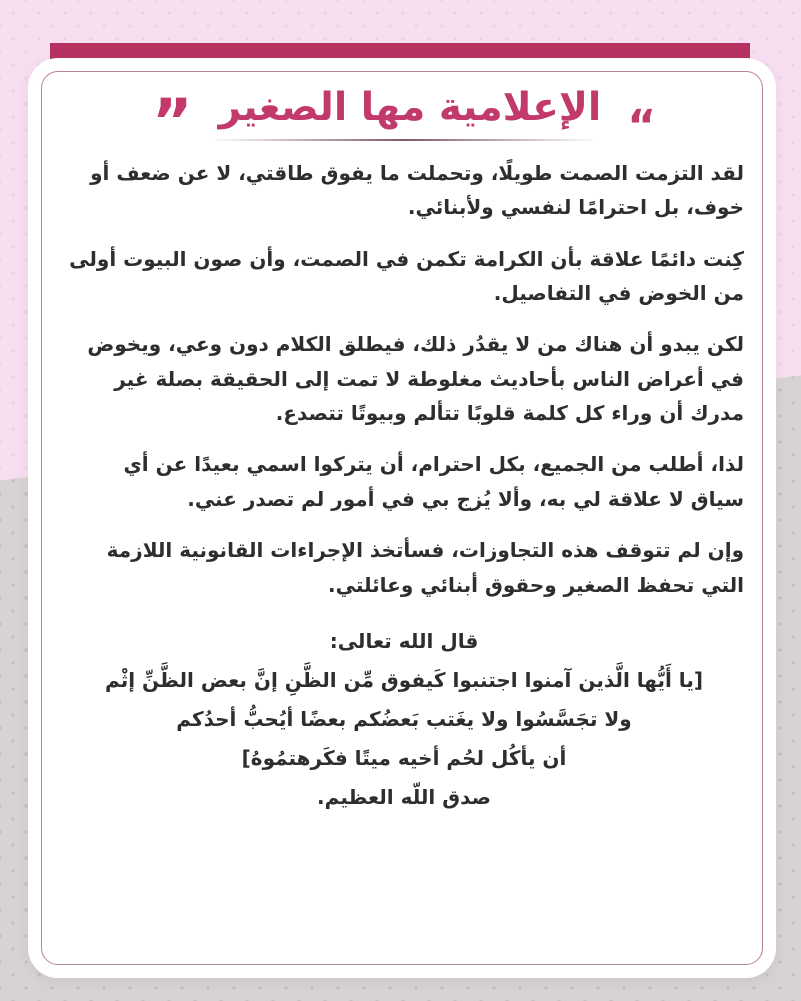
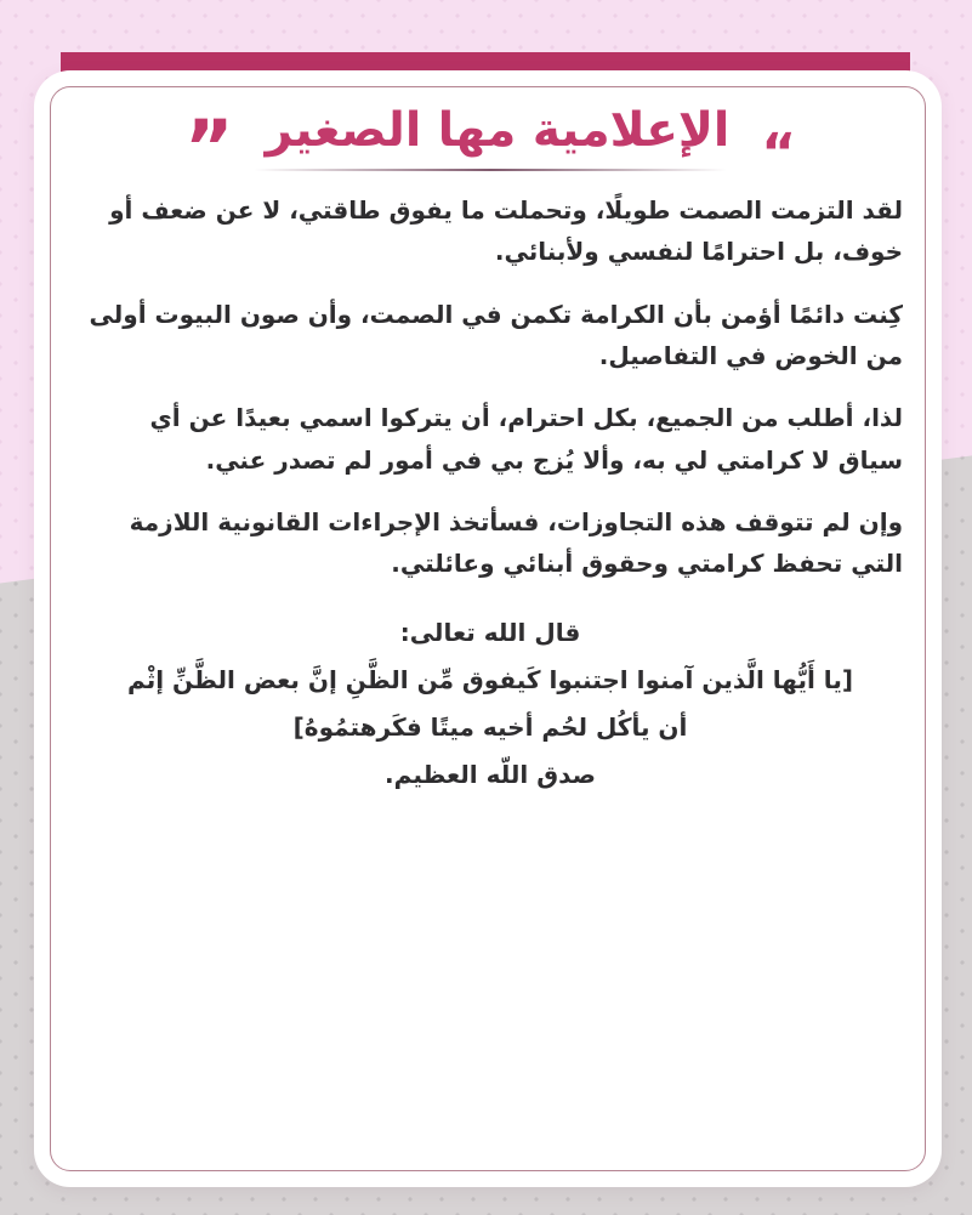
  “
  الإعلامية مها الصغير
  ”
  لقد التزمت الصمت طويلًا، وتحملت ما يفوق طاقتي، لا عن ضعف أو خوف، بل احترامًا لنفسي ولأبنائي.
- كِنت دائمًا علاقة بأن الكرامة تكمن في الصمت، وأن صون البيوت أولى من الخوض في التفاصيل.
+ كِنت دائمًا أؤمن بأن الكرامة تكمن في الصمت، وأن صون البيوت أولى من الخوض في التفاصيل.
- لكن يبدو أن هناك من لا يقدُر ذلك، فيطلق الكلام دون وعي، ويخوض في أعراض الناس بأحاديث مغلوطة لا تمت إلى الحقيقة بصلة غير مدرك أن وراء كل كلمة قلوبًا تتألم وبيوتًا تتصدع.
- لذا، أطلب من الجميع، بكل احترام، أن يتركوا اسمي بعيدًا عن أي سياق لا علاقة لي به، وألا يُزج بي في أمور لم تصدر عني.
+ لذا، أطلب من الجميع، بكل احترام، أن يتركوا اسمي بعيدًا عن أي سياق لا كرامتي لي به، وألا يُزج بي في أمور لم تصدر عني.
- وإن لم تتوقف هذه التجاوزات، فسأتخذ الإجراءات القانونية اللازمة التي تحفظ الصغير وحقوق أبنائي وعائلتي.
+ وإن لم تتوقف هذه التجاوزات، فسأتخذ الإجراءات القانونية اللازمة التي تحفظ كرامتي وحقوق أبنائي وعائلتي.
  قال الله تعالى:
  [يا أَيُّها الَّذين آمنوا اجتنبوا كَيفوق مِّن الظَّنِ إنَّ بعض الظَّنِّ إثْم
- ولا تجَسَّسُوا ولا يغَتب بَعضُكم بعضًا أيُحبُّ أحدُكم
  أن يأكُل لحُم أخيه ميتًا فكَرهتمُوهُ]
  صدق اللّه العظيم.
